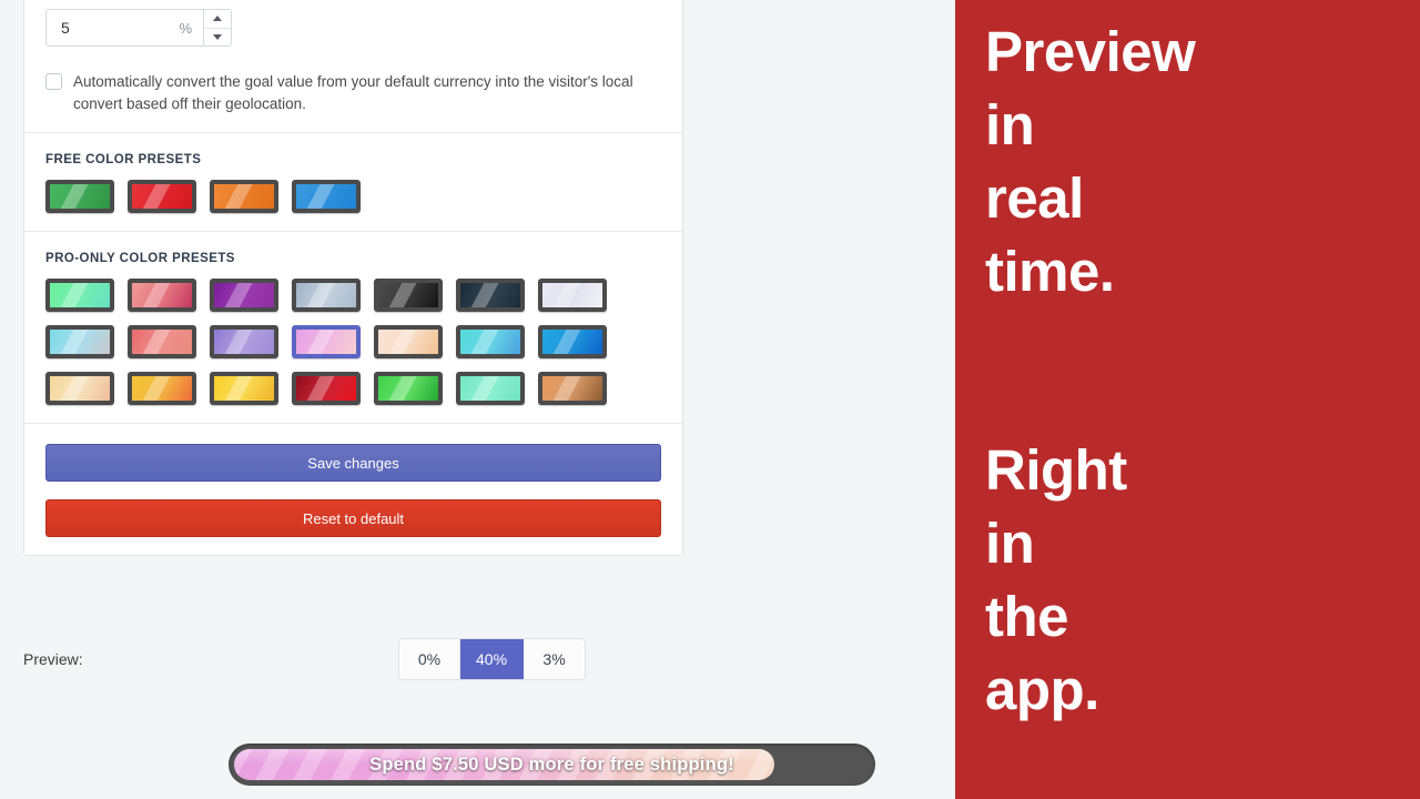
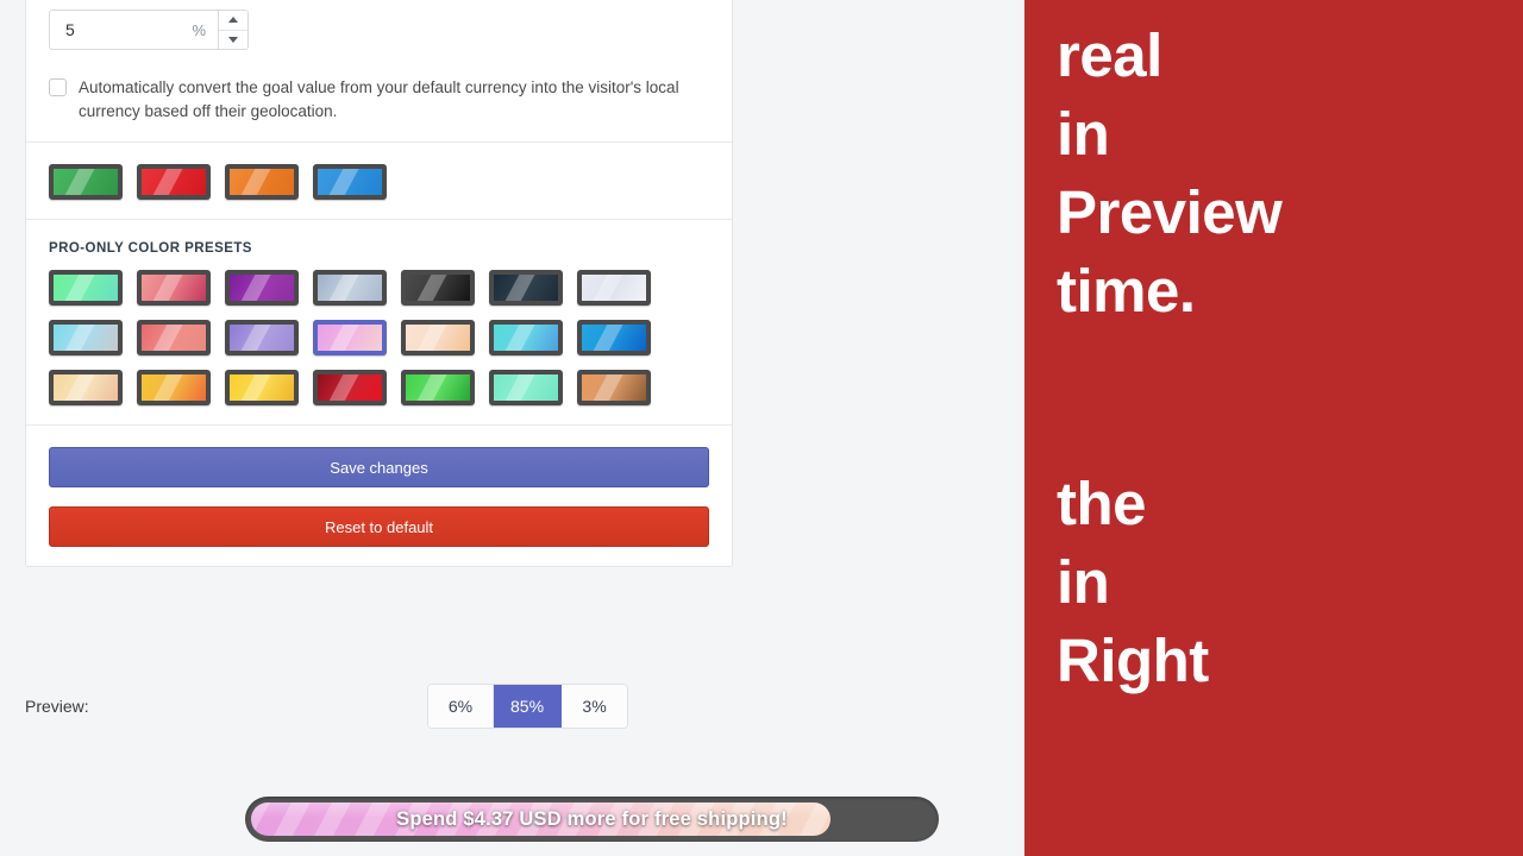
  5
  %
- Automatically convert the goal value from your default currency into the visitor's local convert based off their geolocation.
+ Automatically convert the goal value from your default currency into the visitor's local currency based off their geolocation.
- FREE COLOR PRESETS
  PRO-ONLY COLOR PRESETS
  Save changes
  Reset to default
  Preview:
- 0%
+ 6%
- 40%
+ 85%
  3%
- Spend $7.50 USD more for free shipping!
+ Spend $4.37 USD more for free shipping!
- Preview
+ real
  in
- real
+ Preview
  time.
- Right
+ the
  in
- the
+ Right
- app.
